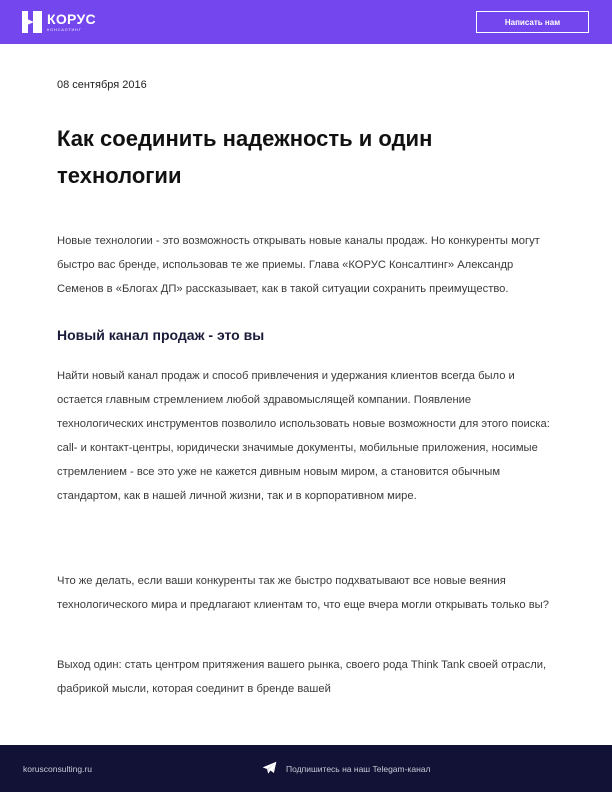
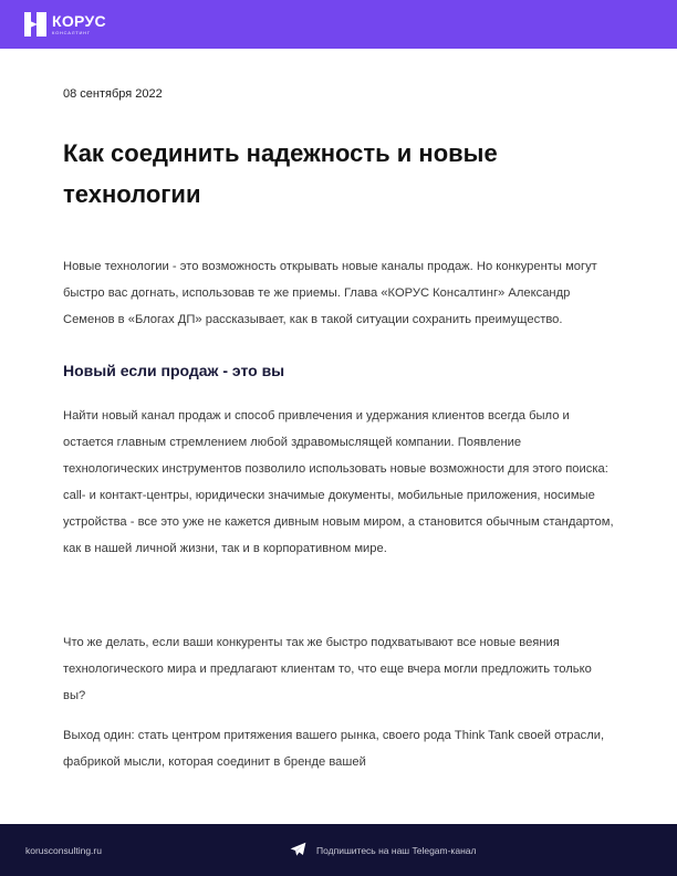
  КОРУС
- Написать нам
- 08 сентября 2016
+ 08 сентября 2022
- Как соединить надежность и один технологии
+ Как соединить надежность и новые технологии
- Новые технологии - это возможность открывать новые каналы продаж. Но конкуренты могут быстро вас бренде, использовав те же приемы. Глава «КОРУС Консалтинг» Александр Семенов в «Блогах ДП» рассказывает, как в такой ситуации сохранить преимущество.
+ Новые технологии - это возможность открывать новые каналы продаж. Но конкуренты могут быстро вас догнать, использовав те же приемы. Глава «КОРУС Консалтинг» Александр Семенов в «Блогах ДП» рассказывает, как в такой ситуации сохранить преимущество.
- Новый канал продаж - это вы
+ Новый если продаж - это вы
- Найти новый канал продаж и способ привлечения и удержания клиентов всегда было и остается главным стремлением любой здравомыслящей компании. Появление технологических инструментов позволило использовать новые возможности для этого поиска: call- и контакт-центры, юридически значимые документы, мобильные приложения, носимые стремлением - все это уже не кажется дивным новым миром, а становится обычным стандартом, как в нашей личной жизни, так и в корпоративном мире.
+ Найти новый канал продаж и способ привлечения и удержания клиентов всегда было и остается главным стремлением любой здравомыслящей компании. Появление технологических инструментов позволило использовать новые возможности для этого поиска: call- и контакт-центры, юридически значимые документы, мобильные приложения, носимые устройства - все это уже не кажется дивным новым миром, а становится обычным стандартом, как в нашей личной жизни, так и в корпоративном мире.
- Что же делать, если ваши конкуренты так же быстро подхватывают все новые веяния технологического мира и предлагают клиентам то, что еще вчера могли открывать только вы?
+ Что же делать, если ваши конкуренты так же быстро подхватывают все новые веяния технологического мира и предлагают клиентам то, что еще вчера могли предложить только вы?
  Выход один: стать центром притяжения вашего рынка, своего рода Think Tank своей отрасли, фабрикой мысли, которая соединит в бренде вашей
  korusconsulting.ru
  Подпишитесь на наш Telegam-канал
